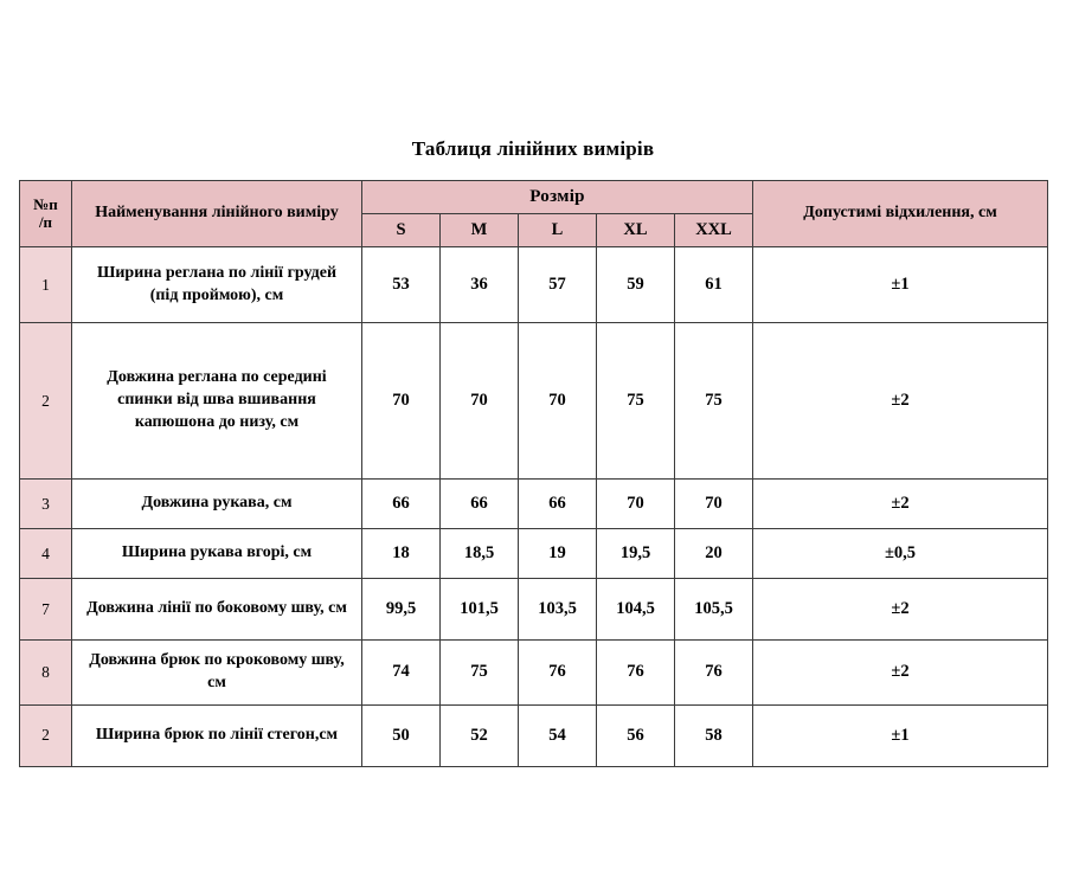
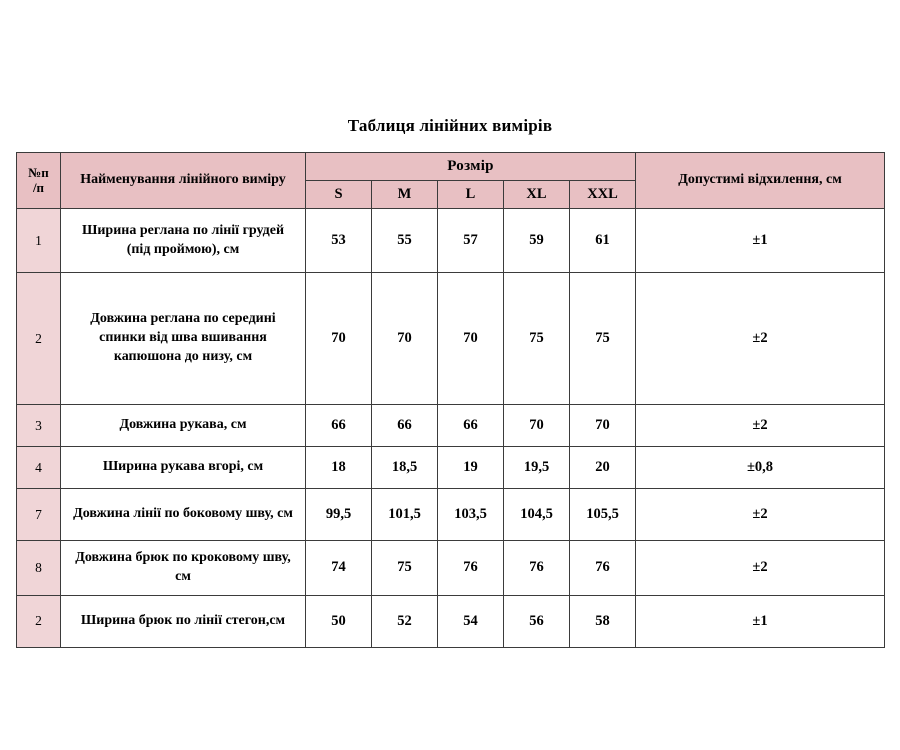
  Таблиця лінійних вимірів
  №п /п	Найменування лінійного виміру	Розмір	Допустимі відхилення, см
  S	M	L	XL	XXL
- 1	Ширина реглана по лінії грудей (під проймою), см	53	36	57	59	61	±1
+ 1	Ширина реглана по лінії грудей (під проймою), см	53	55	57	59	61	±1
  2	Довжина реглана по середині спинки від шва вшивання капюшона до низу, см	70	70	70	75	75	±2
  3	Довжина рукава, см	66	66	66	70	70	±2
- 4	Ширина рукава вгорі, см	18	18,5	19	19,5	20	±0,5
+ 4	Ширина рукава вгорі, см	18	18,5	19	19,5	20	±0,8
  7	Довжина лінії по боковому шву, см	99,5	101,5	103,5	104,5	105,5	±2
  8	Довжина брюк по кроковому шву, см	74	75	76	76	76	±2
  2	Ширина брюк по лінії стегон,см	50	52	54	56	58	±1
